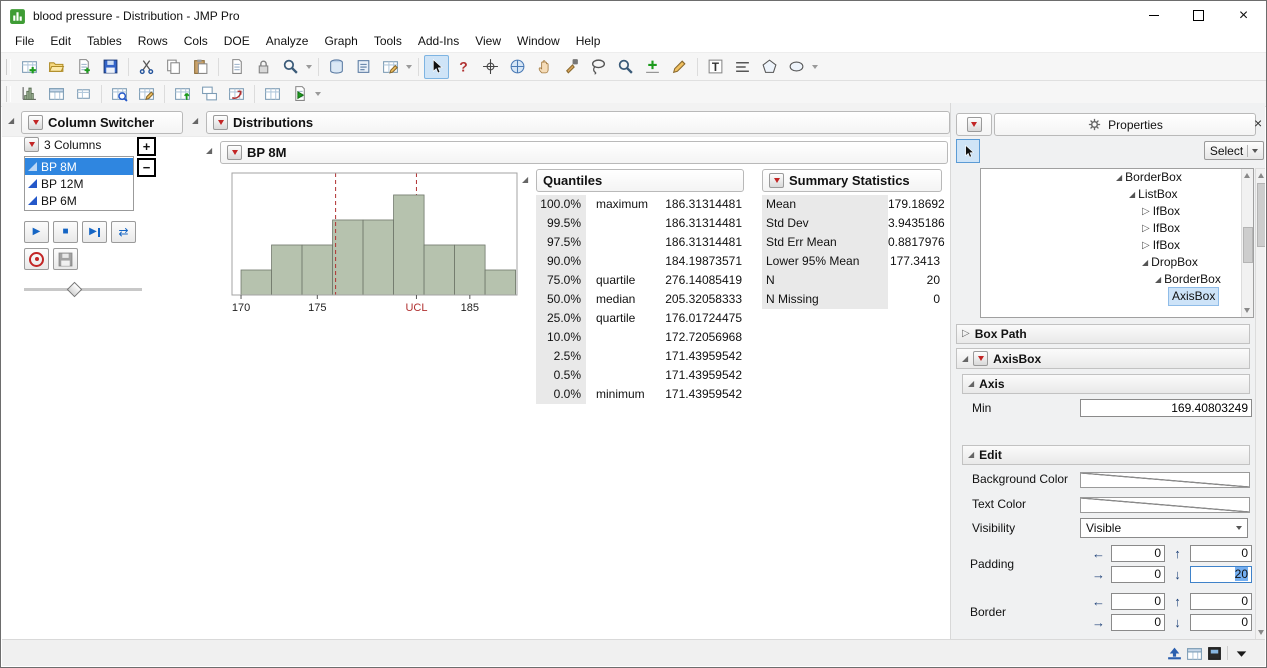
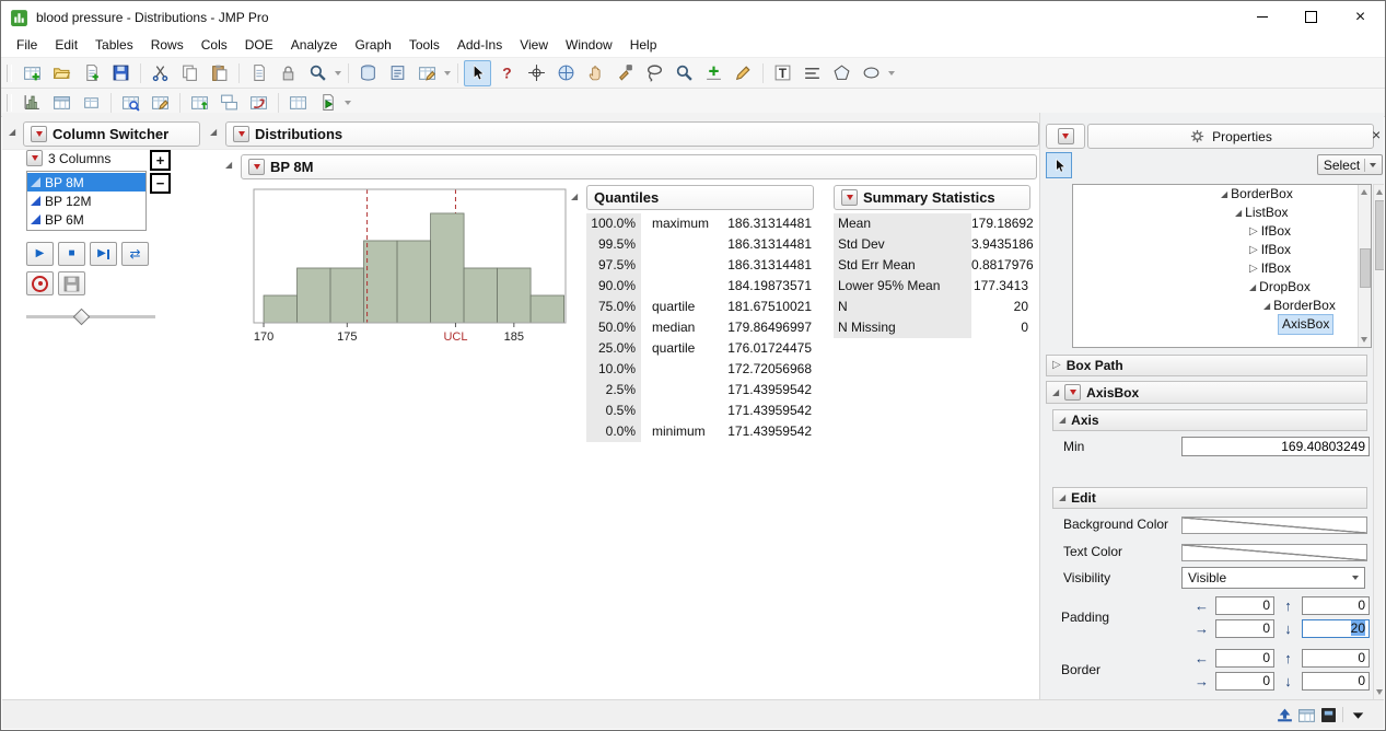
- blood pressure - Distribution - JMP Pro
+ blood pressure - Distributions - JMP Pro
  ×
  File
  Edit
  Tables
  Rows
  Cols
  DOE
  Analyze
  Graph
  Tools
  Add-Ins
  View
  Window
  Help
  ?
  T
  ◢
  Column Switcher
  3 Columns
  +
  −
  BP 8M
  BP 12M
  BP 6M
  ▶
  ■
  ▶
  ⇄
  ◢
  Distributions
  ◢
  BP 8M
  170
  175
  UCL
  185
  ◢
  Quantiles
  100.0%
  maximum
  186.31314481
  99.5%
  186.31314481
  97.5%
  186.31314481
  90.0%
  184.19873571
  75.0%
  quartile
- 276.14085419
+ 181.67510021
  50.0%
  median
- 205.32058333
+ 179.86496997
  25.0%
  quartile
  176.01724475
  10.0%
  172.72056968
  2.5%
  171.43959542
  0.5%
  171.43959542
  0.0%
  minimum
  171.43959542
  Summary Statistics
  Mean
  179.18692
  Std Dev
  3.9435186
  Std Err Mean
  0.8817976
  Lower 95% Mean
  177.3413
  N
  20
  N Missing
  0
  Properties
  ×
  Select
  ◢
  BorderBox
  ◢
  ListBox
  ▷
  IfBox
  ▷
  IfBox
  ▷
  IfBox
  ◢
  DropBox
  ◢
  BorderBox
  AxisBox
  ▷
  Box Path
  ◢
  AxisBox
  ◢
  Axis
  Min
  169.40803249
  ◢
  Edit
  Background Color
  Text Color
  Visibility
  Visible
  Padding
  ←
  0
  ↑
  0
  →
  0
  ↓
  20
  Border
  ←
  0
  ↑
  0
  →
  0
  ↓
  0
